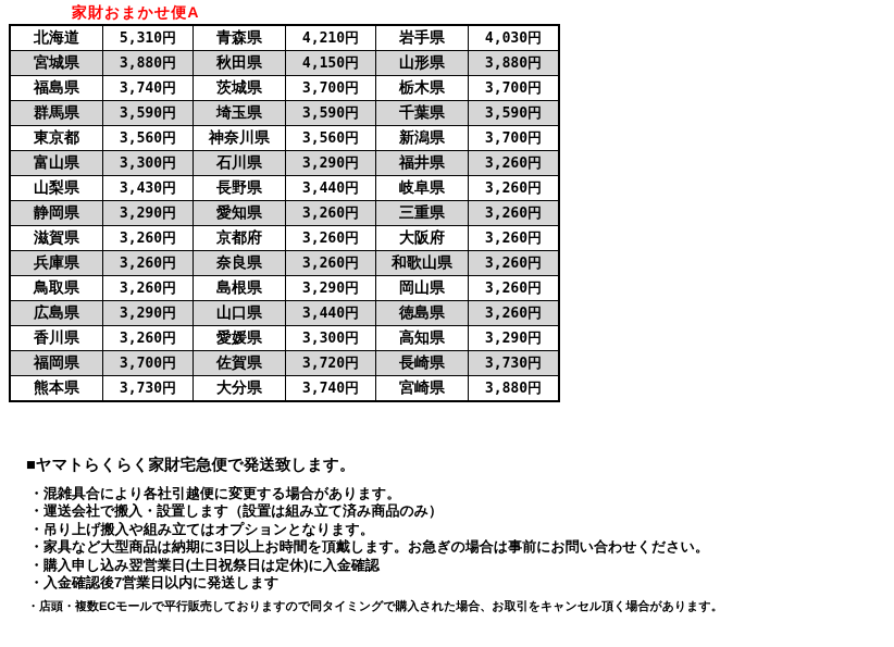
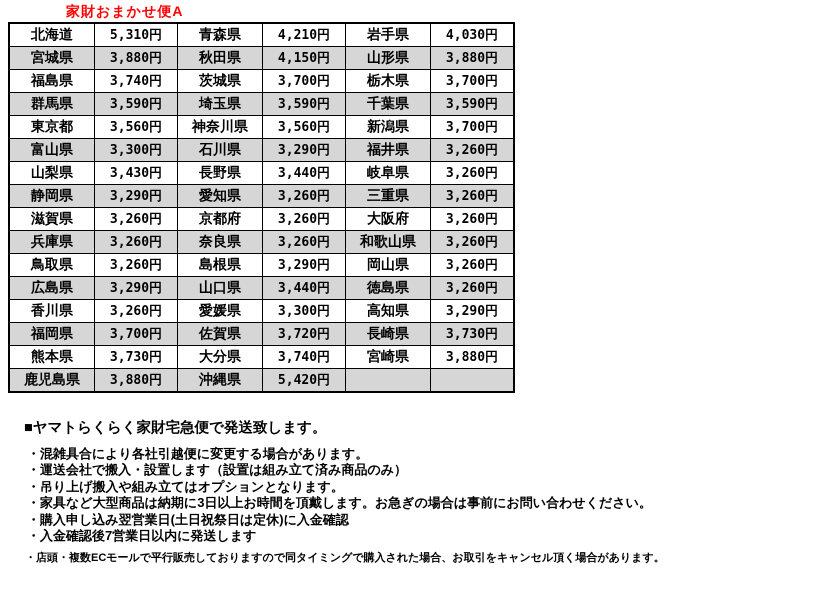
  家財おまかせ便A
  北海道	5,310円	青森県	4,210円	岩手県	4,030円
  宮城県	3,880円	秋田県	4,150円	山形県	3,880円
  福島県	3,740円	茨城県	3,700円	栃木県	3,700円
  群馬県	3,590円	埼玉県	3,590円	千葉県	3,590円
  東京都	3,560円	神奈川県	3,560円	新潟県	3,700円
  富山県	3,300円	石川県	3,290円	福井県	3,260円
  山梨県	3,430円	長野県	3,440円	岐阜県	3,260円
  静岡県	3,290円	愛知県	3,260円	三重県	3,260円
  滋賀県	3,260円	京都府	3,260円	大阪府	3,260円
  兵庫県	3,260円	奈良県	3,260円	和歌山県	3,260円
  鳥取県	3,260円	島根県	3,290円	岡山県	3,260円
  広島県	3,290円	山口県	3,440円	徳島県	3,260円
  香川県	3,260円	愛媛県	3,300円	高知県	3,290円
  福岡県	3,700円	佐賀県	3,720円	長崎県	3,730円
  熊本県	3,730円	大分県	3,740円	宮崎県	3,880円
+ 鹿児島県	3,880円	沖縄県	5,420円
  ■ヤマトらくらく家財宅急便で発送致します。
  ・混雑具合により各社引越便に変更する場合があります。
  ・運送会社で搬入・設置します（設置は組み立て済み商品のみ）
  ・吊り上げ搬入や組み立てはオプションとなります。
  ・家具など大型商品は納期に3日以上お時間を頂戴します。お急ぎの場合は事前にお問い合わせください。
  ・購入申し込み翌営業日(土日祝祭日は定休)に入金確認
  ・入金確認後7営業日以内に発送します
  ・店頭・複数ECモールで平行販売しておりますので同タイミングで購入された場合、お取引をキャンセル頂く場合があります。
